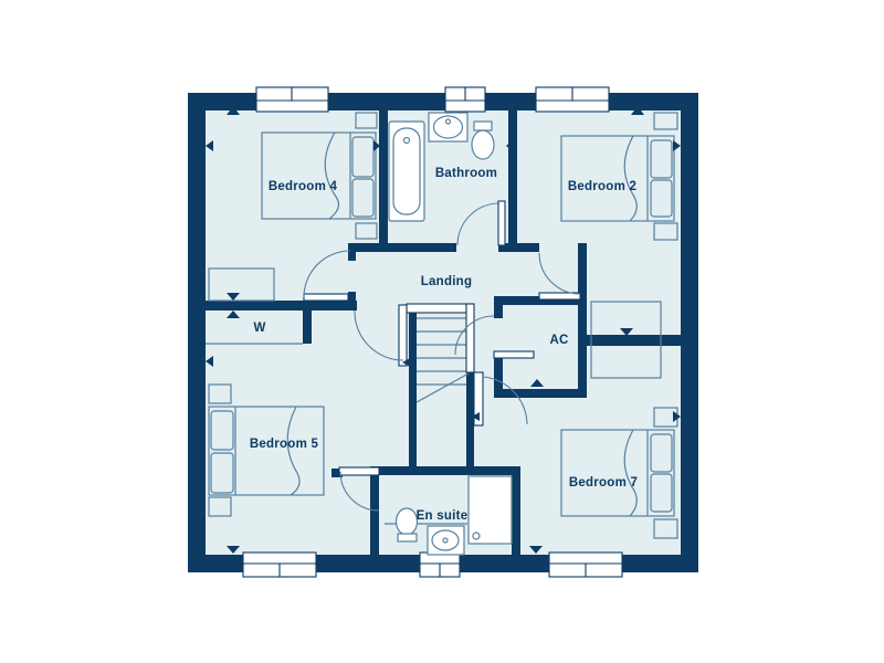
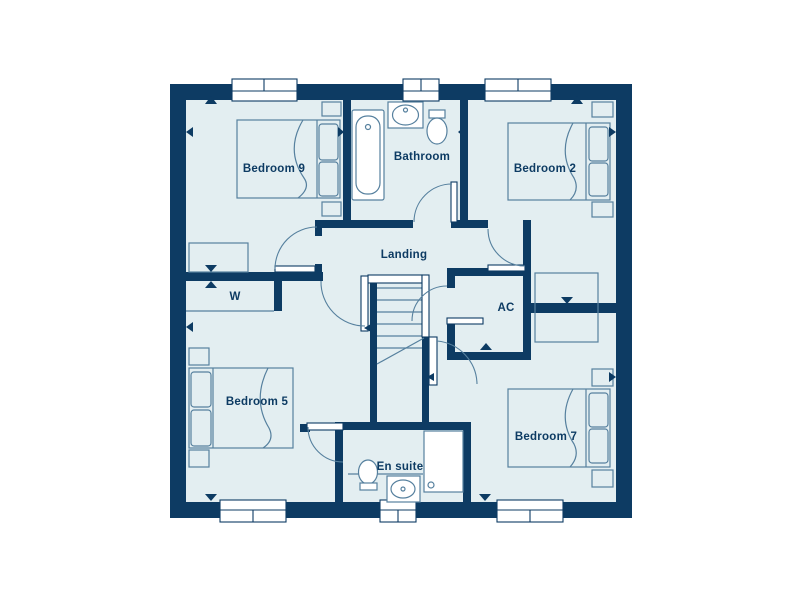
- Bedroom 4
+ Bedroom 9
  Bathroom
  Bedroom 2
  Landing
  W
  AC
  Bedroom 5
  Bedroom 7
  En suite
